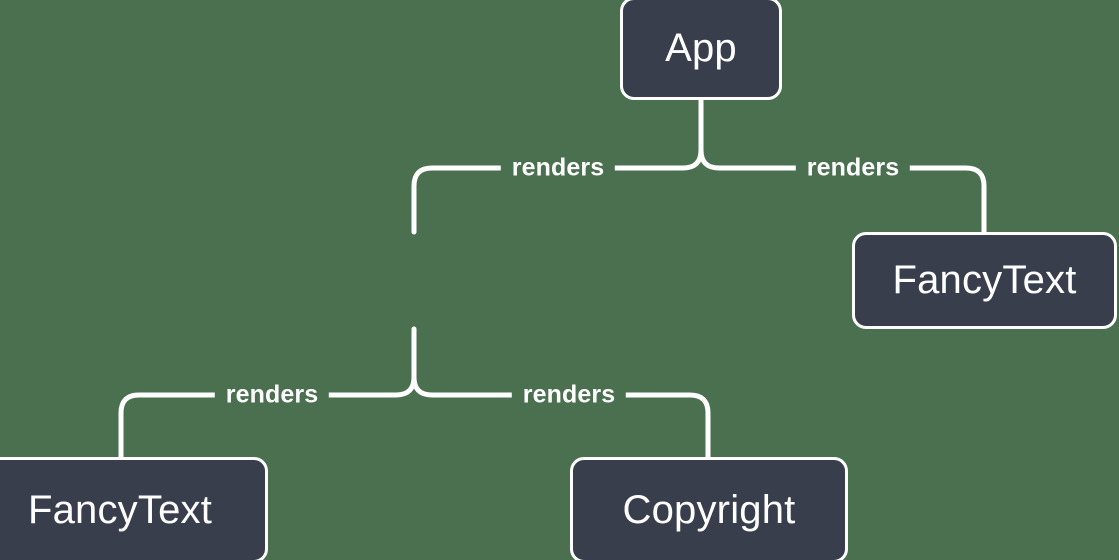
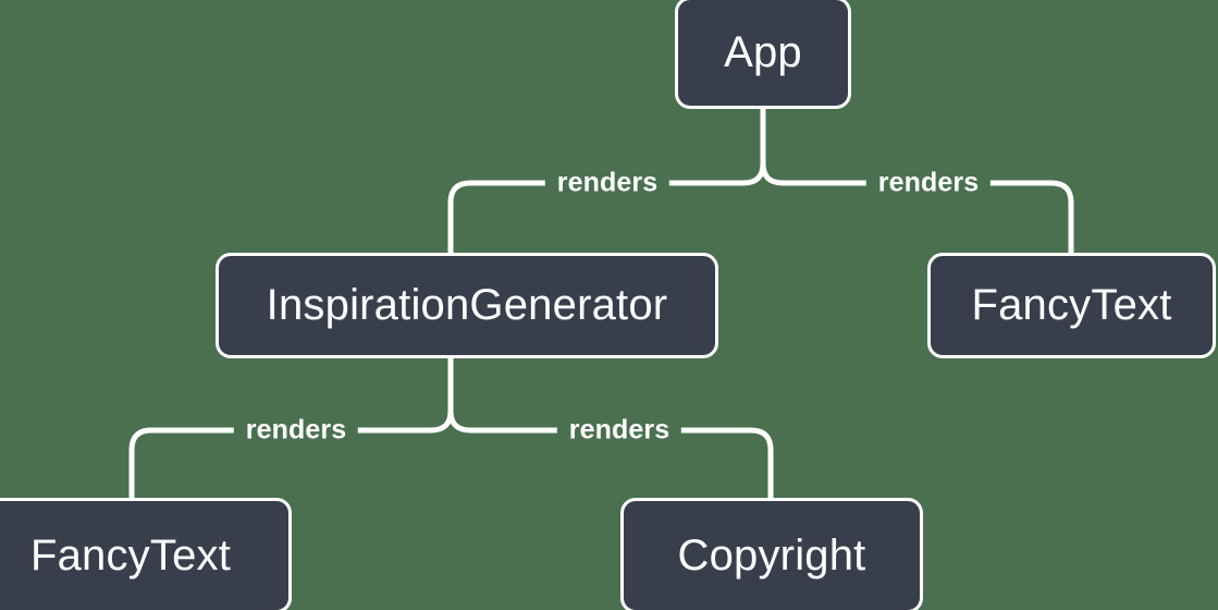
  App
+ InspirationGenerator
  FancyText
  FancyText
  Copyright
  renders
  renders
  renders
  renders
